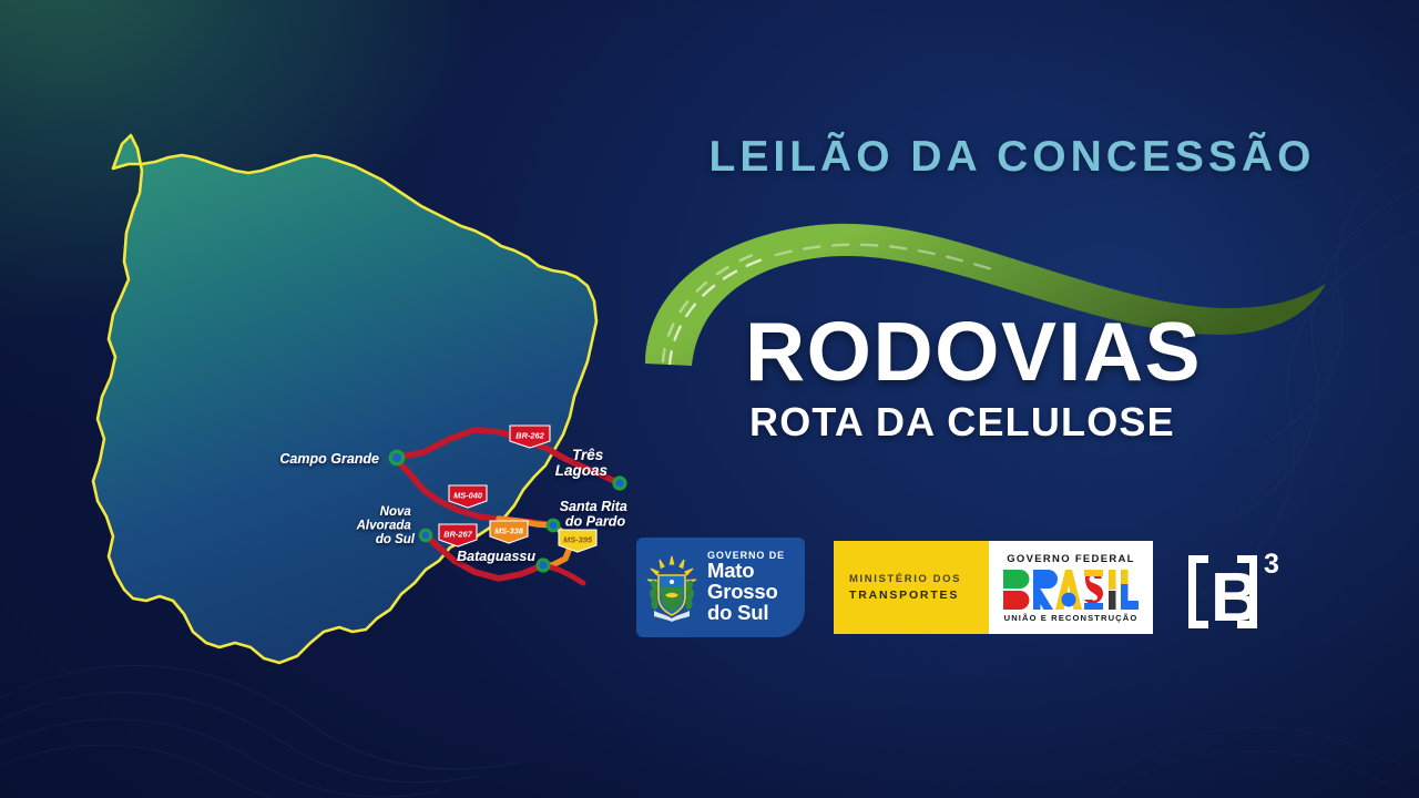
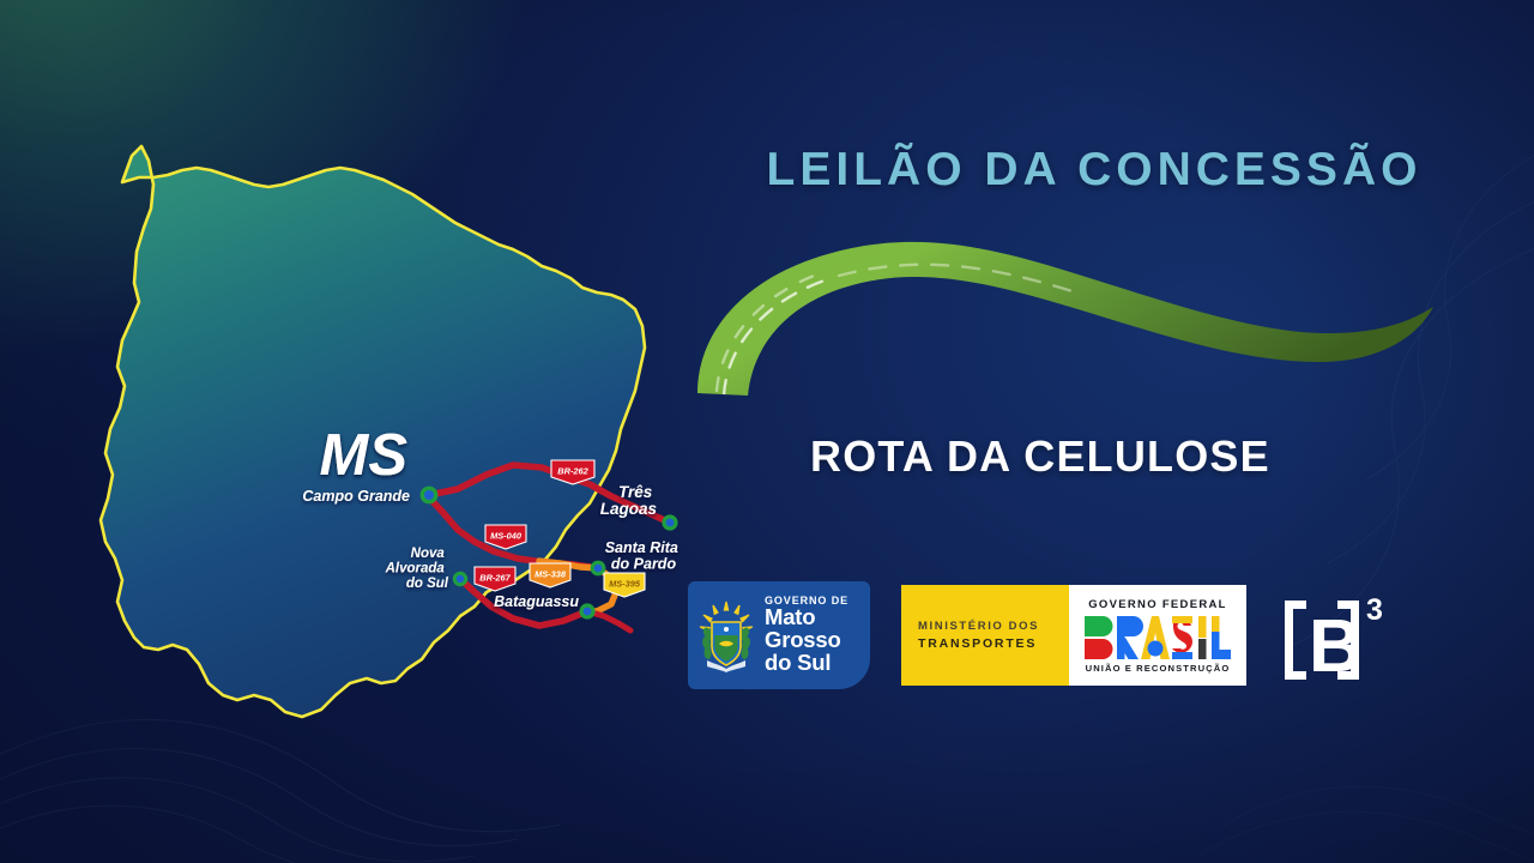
+ MS
  Campo Grande
  Três Lagoas
  Nova Alvorada do Sul
  Santa Rita do Pardo
  Bataguassu
  BR-262
  MS-040
  BR-267
  MS-338
  MS-395
  LEILÃO DA CONCESSÃO
- RODOVIAS
  ROTA DA CELULOSE
  GOVERNO DE
  Mato
  Grosso
  do Sul
  MINISTÉRIO DOS
  TRANSPORTES
  GOVERNO FEDERAL
  UNIÃO E RECONSTRUÇÃO
  B
  3
